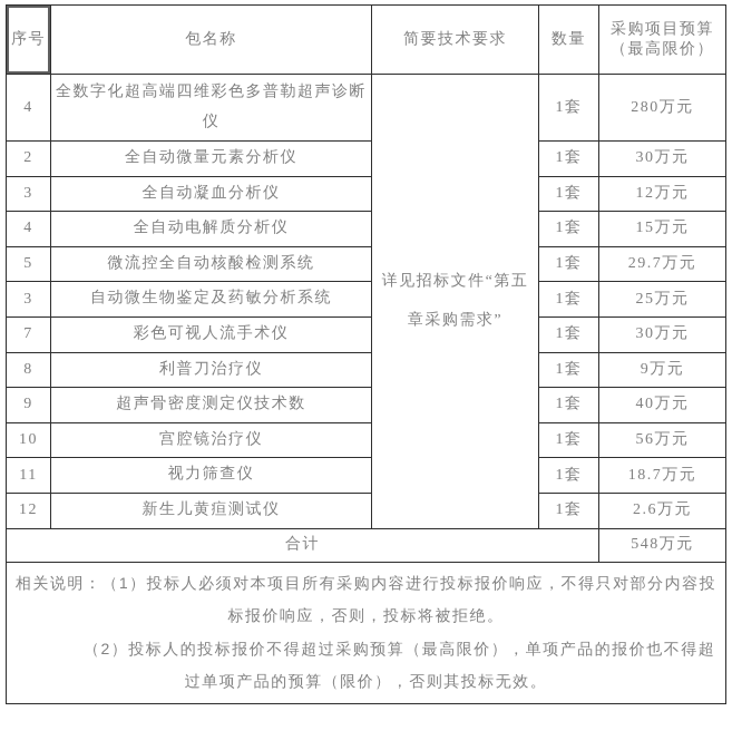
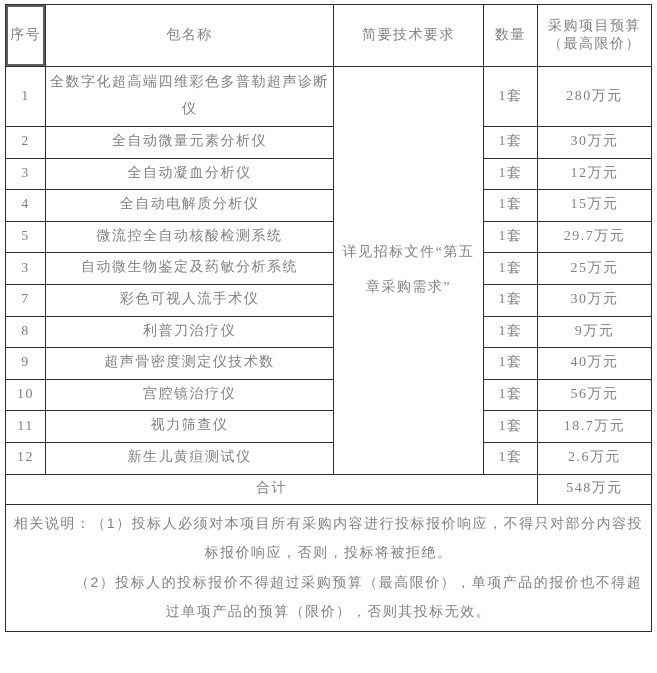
  序号	包名称	简要技术要求	数量	采购项目预算 （最高限价）
- 4	全数字化超高端四维彩色多普勒超声诊断仪	详见招标文件“第五章采购需求”	1套	280万元
+ 1	全数字化超高端四维彩色多普勒超声诊断仪	详见招标文件“第五章采购需求”	1套	280万元
  2	全自动微量元素分析仪	1套	30万元
  3	全自动凝血分析仪	1套	12万元
  4	全自动电解质分析仪	1套	15万元
  5	微流控全自动核酸检测系统	1套	29.7万元
  3	自动微生物鉴定及药敏分析系统	1套	25万元
  7	彩色可视人流手术仪	1套	30万元
  8	利普刀治疗仪	1套	9万元
  9	超声骨密度测定仪技术数	1套	40万元
  10	宫腔镜治疗仪	1套	56万元
  11	视力筛查仪	1套	18.7万元
  12	新生儿黄疸测试仪	1套	2.6万元
  合计	548万元
  相关说明：（1）投标人必须对本项目所有采购内容进行投标报价响应，不得只对部分内容投标报价响应，否则，投标将被拒绝。 （2）投标人的投标报价不得超过采购预算（最高限价），单项产品的报价也不得超过单项产品的预算（限价），否则其投标无效。
